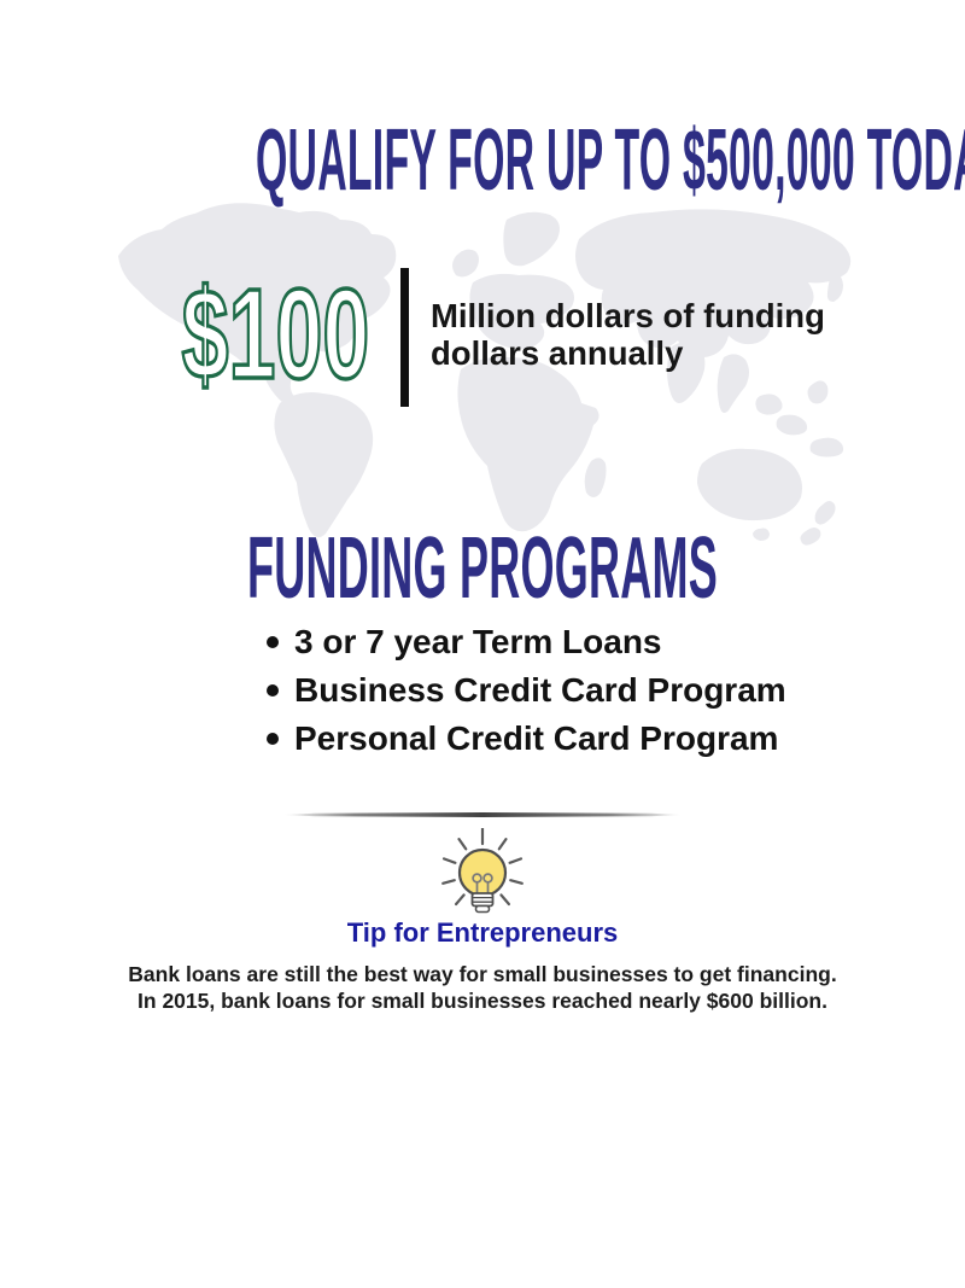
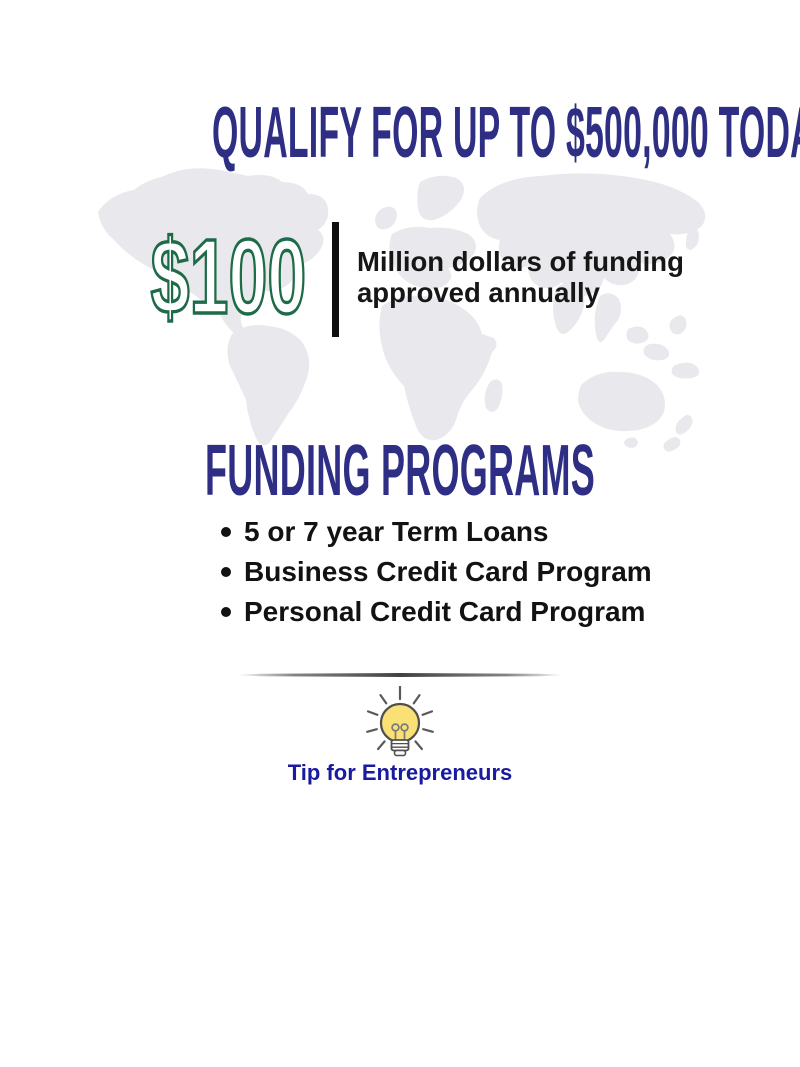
  QUALIFY FOR UP TO $500,000 TOD
  $100
- Million dollars of funding dollars annually
+ Million dollars of funding approved annually
  FUNDING PROGRAMS
- 3 or 7 year Term Loans
+ 5 or 7 year Term Loans
  Business Credit Card Program
  Personal Credit Card Program
  Tip for Entrepreneurs
- Bank loans are still the best way for small businesses to get financing.
- In 2015, bank loans for small businesses reached nearly $600 billion.
